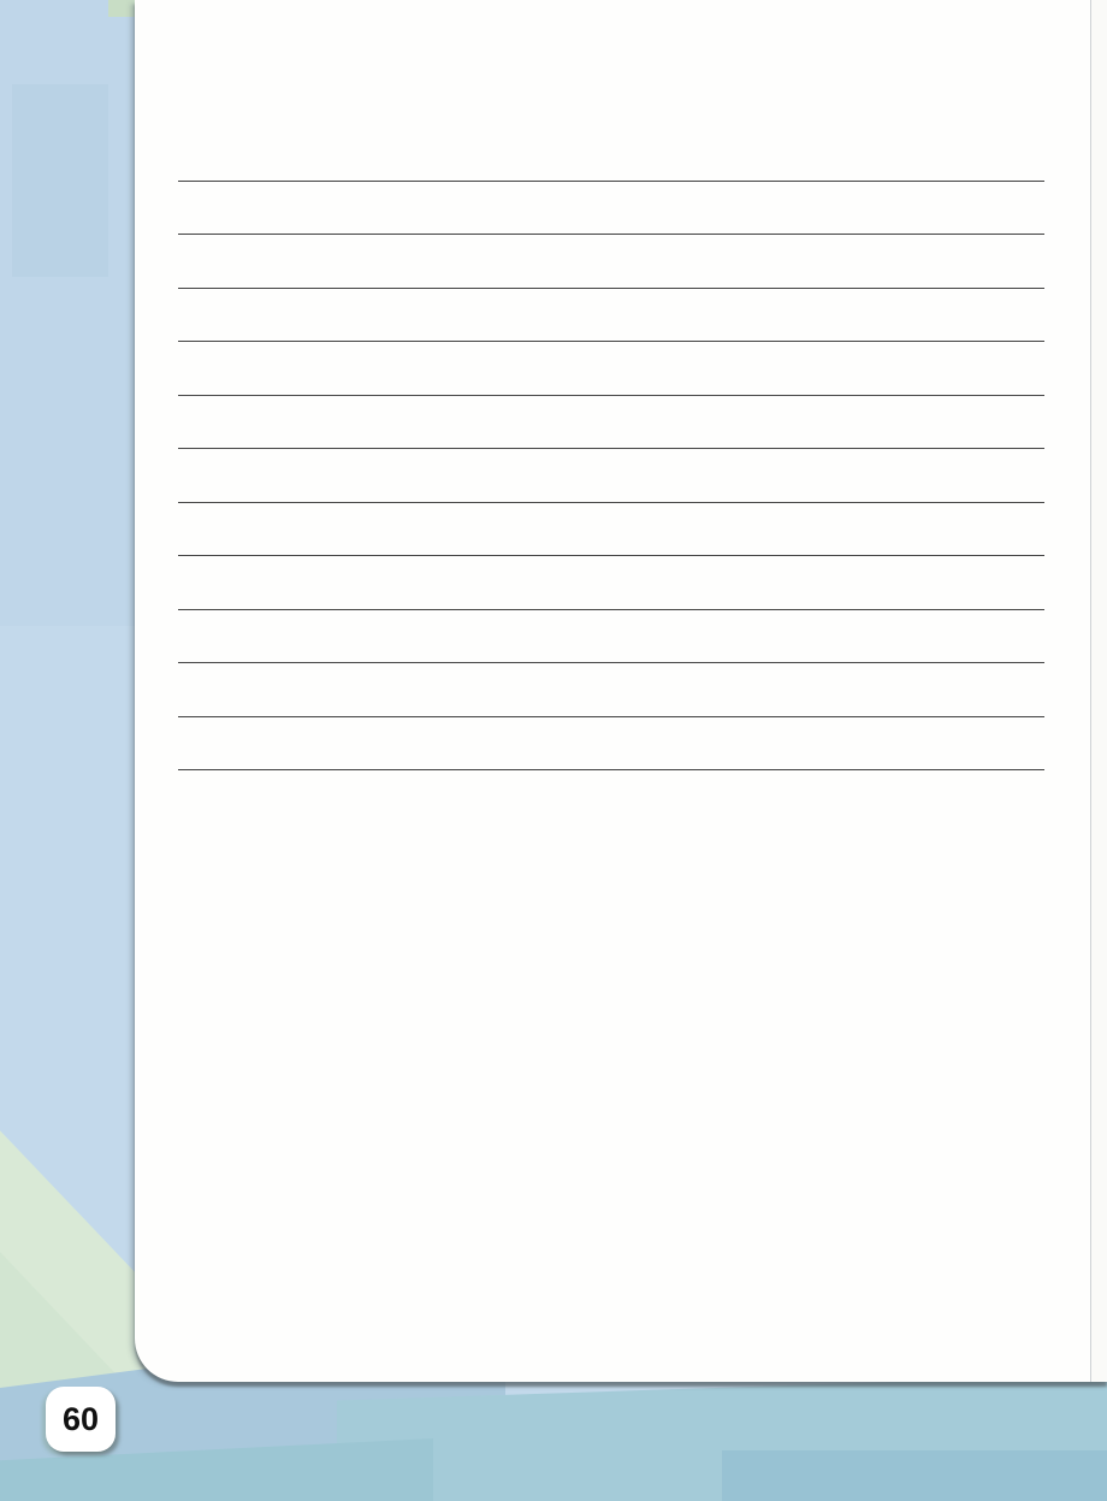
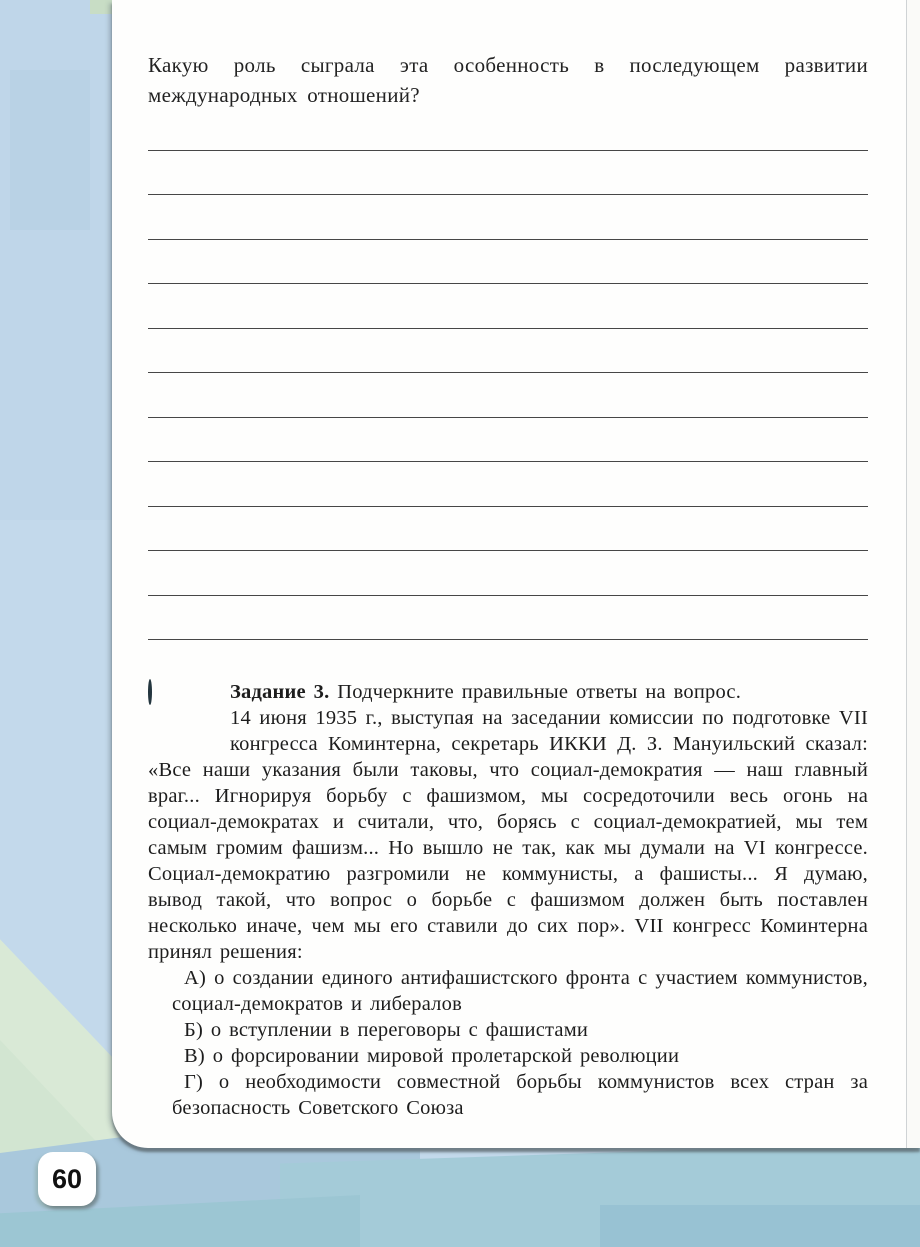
+ Какую роль сыграла эта особенность в последующем развитии международных отношений?
+ Задание 3. Подчеркните правильные ответы на вопрос.
+ 14 июня 1935 г., выступая на заседании комиссии по подготовке VII конгресса Коминтерна, секретарь ИККИ Д. З. Мануильский сказал: «Все наши указания были таковы, что социал-демократия — наш главный враг... Игнорируя борьбу с фашизмом, мы сосредоточили весь огонь на социал-демократах и считали, что, борясь с социал-демократией, мы тем самым громим фашизм... Но вышло не так, как мы думали на VI конгрессе. Социал-демократию разгромили не коммунисты, а фашисты... Я думаю, вывод такой, что вопрос о борьбе с фашизмом должен быть поставлен несколько иначе, чем мы его ставили до сих пор». VII конгресс Коминтерна принял решения:
+ А) о создании единого антифашистского фронта с участием коммунистов, социал-демократов и либералов
+ Б) о вступлении в переговоры с фашистами
+ В) о форсировании мировой пролетарской революции
+ Г) о необходимости совместной борьбы коммунистов всех стран за безопасность Советского Союза
  60
